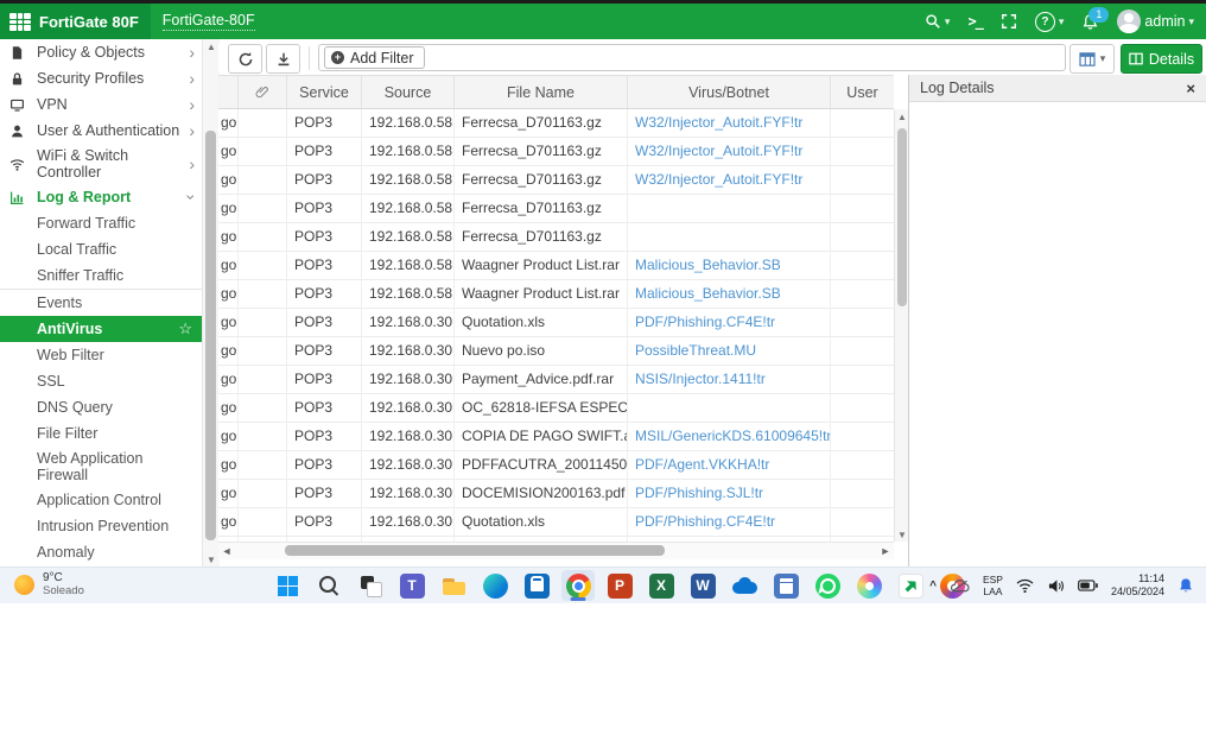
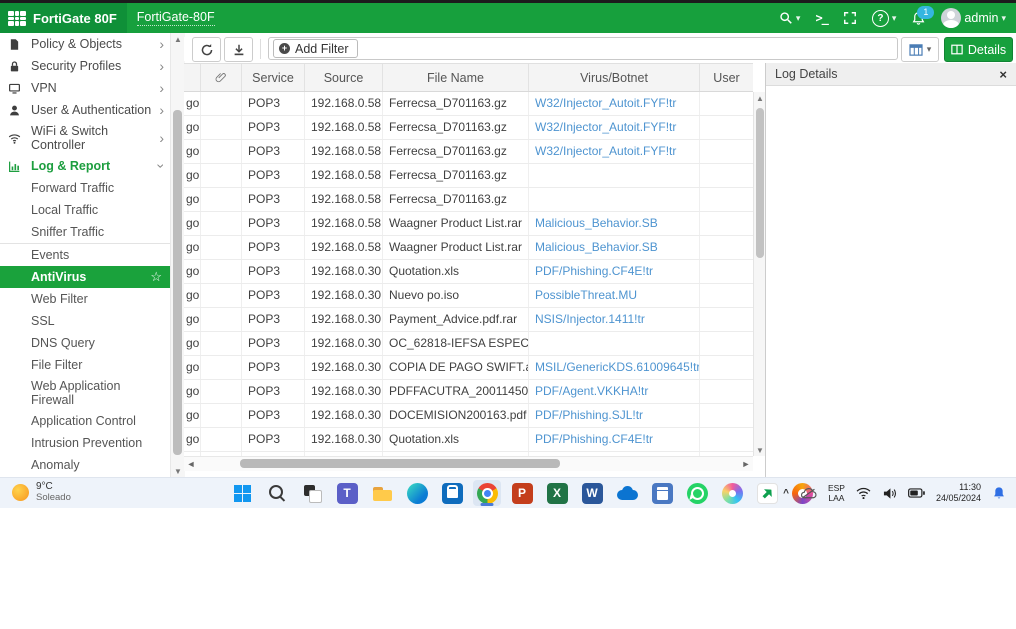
  FortiGate 80F
  FortiGate-80F
  ▾
  >_
  ?
  ▾
  1
  admin
  ▾
  Policy & Objects
  ›
  Security Profiles
  ›
  VPN
  ›
  User & Authentication
  ›
  WiFi & Switch Controller
  ›
  Log & Report
  Forward Traffic
  Local Traffic
  Sniffer Traffic
  Events
  AntiVirus
  ☆
  Web Filter
  SSL
  DNS Query
  File Filter
  Web Application Firewall
  Application Control
  Intrusion Prevention
  Anomaly
  ▲
  ▼
  +
  Add Filter
  ▾
  Details
  Service
  Source
  File Name
  Virus/Botnet
  User
  go
  POP3
  192.168.0.58
  Ferrecsa_D701163.gz
  W32/Injector_Autoit.FYF!tr
  go
  POP3
  192.168.0.58
  Ferrecsa_D701163.gz
  W32/Injector_Autoit.FYF!tr
  go
  POP3
  192.168.0.58
  Ferrecsa_D701163.gz
  W32/Injector_Autoit.FYF!tr
  go
  POP3
  192.168.0.58
  Ferrecsa_D701163.gz
  go
  POP3
  192.168.0.58
  Ferrecsa_D701163.gz
  go
  POP3
  192.168.0.58
  Waagner Product List.rar
  Malicious_Behavior.SB
  go
  POP3
  192.168.0.58
  Waagner Product List.rar
  Malicious_Behavior.SB
  go
  POP3
  192.168.0.30
  Quotation.xls
  PDF/Phishing.CF4E!tr
  go
  POP3
  192.168.0.30
  Nuevo po.iso
  PossibleThreat.MU
  go
  POP3
  192.168.0.30
  Payment_Advice.pdf.rar
  NSIS/Injector.1411!tr
  go
  POP3
  192.168.0.30
  OC_62818-IEFSA ESPEC
  go
  POP3
  192.168.0.30
  COPIA DE PAGO SWIFT.a
  MSIL/GenericKDS.61009645!tr
  go
  POP3
  192.168.0.30
  PDFFACUTRA_20011450
  PDF/Agent.VKKHA!tr
  go
  POP3
  192.168.0.30
  DOCEMISION200163.pdf
  PDF/Phishing.SJL!tr
  go
  POP3
  192.168.0.30
  Quotation.xls
  PDF/Phishing.CF4E!tr
  ▲
  ▼
  ◄
  ►
  Log Details
  ×
  9°C
  Soleado
  T
  P
  X
  W
  ^
  ESP
  LAA
- 11:14
+ 11:30
  24/05/2024
